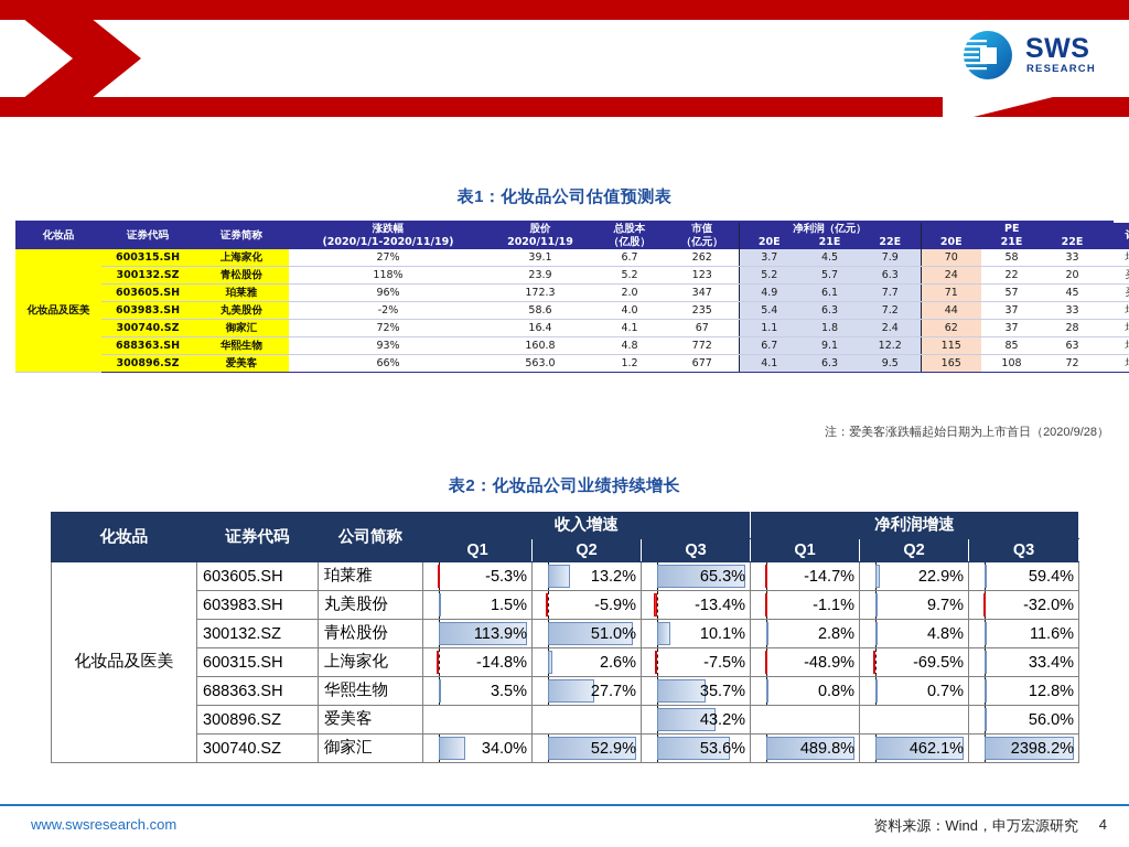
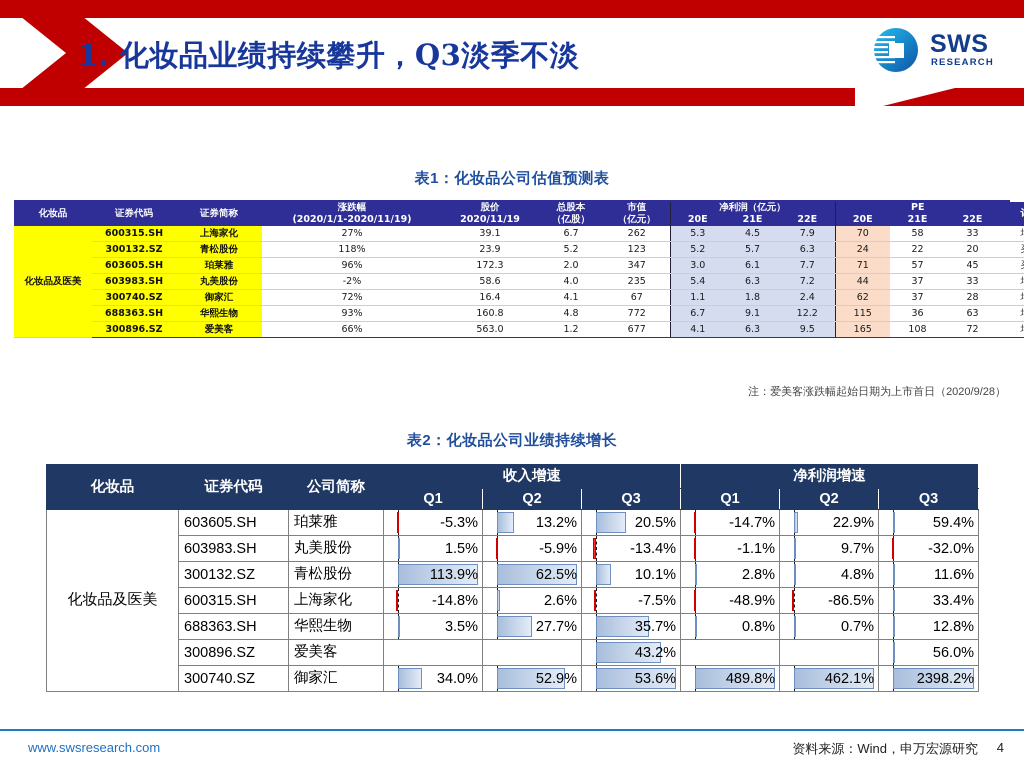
+ 1. 化妆品业绩持续攀升，Q3淡季不淡
  SWS
  RESEARCH
  表1：化妆品公司估值预测表
  化妆品	证券代码	证券简称	涨跌幅	股价	总股本（亿股）	市值（亿元）	净利润（亿元）	PE
  (2020/1/1-2020/11/19)	2020/11/19	20E	21E	22E	20E	21E	22E
- 化妆品及医美	600315.SH	上海家化	27%	39.1	6.7	262	3.7	4.5	7.9	70	58	33
+ 化妆品及医美	600315.SH	上海家化	27%	39.1	6.7	262	5.3	4.5	7.9	70	58	33
  300132.SZ	青松股份	118%	23.9	5.2	123	5.2	5.7	6.3	24	22	20
- 603605.SH	珀莱雅	96%	172.3	2.0	347	4.9	6.1	7.7	71	57	45
+ 603605.SH	珀莱雅	96%	172.3	2.0	347	3.0	6.1	7.7	71	57	45
  603983.SH	丸美股份	-2%	58.6	4.0	235	5.4	6.3	7.2	44	37	33
  300740.SZ	御家汇	72%	16.4	4.1	67	1.1	1.8	2.4	62	37	28
- 688363.SH	华熙生物	93%	160.8	4.8	772	6.7	9.1	12.2	115	85	63
+ 688363.SH	华熙生物	93%	160.8	4.8	772	6.7	9.1	12.2	115	36	63
  300896.SZ	爱美客	66%	563.0	1.2	677	4.1	6.3	9.5	165	108	72
  注：爱美客涨跌幅起始日期为上市首日（2020/9/28）
  表2：化妆品公司业绩持续增长
  化妆品	证券代码	公司简称	收入增速	净利润增速
  Q1	Q2	Q3	Q1	Q2	Q3
- 化妆品及医美	603605.SH	珀莱雅	-5.3%	13.2%	65.3%	-14.7%	22.9%	59.4%
+ 化妆品及医美	603605.SH	珀莱雅	-5.3%	13.2%	20.5%	-14.7%	22.9%	59.4%
  603983.SH	丸美股份	1.5%	-5.9%	-13.4%	-1.1%	9.7%	-32.0%
- 300132.SZ	青松股份	113.9%	51.0%	10.1%	2.8%	4.8%	11.6%
+ 300132.SZ	青松股份	113.9%	62.5%	10.1%	2.8%	4.8%	11.6%
- 600315.SH	上海家化	-14.8%	2.6%	-7.5%	-48.9%	-69.5%	33.4%
+ 600315.SH	上海家化	-14.8%	2.6%	-7.5%	-48.9%	-86.5%	33.4%
  688363.SH	华熙生物	3.5%	27.7%	35.7%	0.8%	0.7%	12.8%
  300896.SZ	爱美客			43.2%			56.0%
  300740.SZ	御家汇	34.0%	52.9%	53.6%	489.8%	462.1%	2398.2%
  www.swsresearch.com
  资料来源：Wind，申万宏源研究
  4
